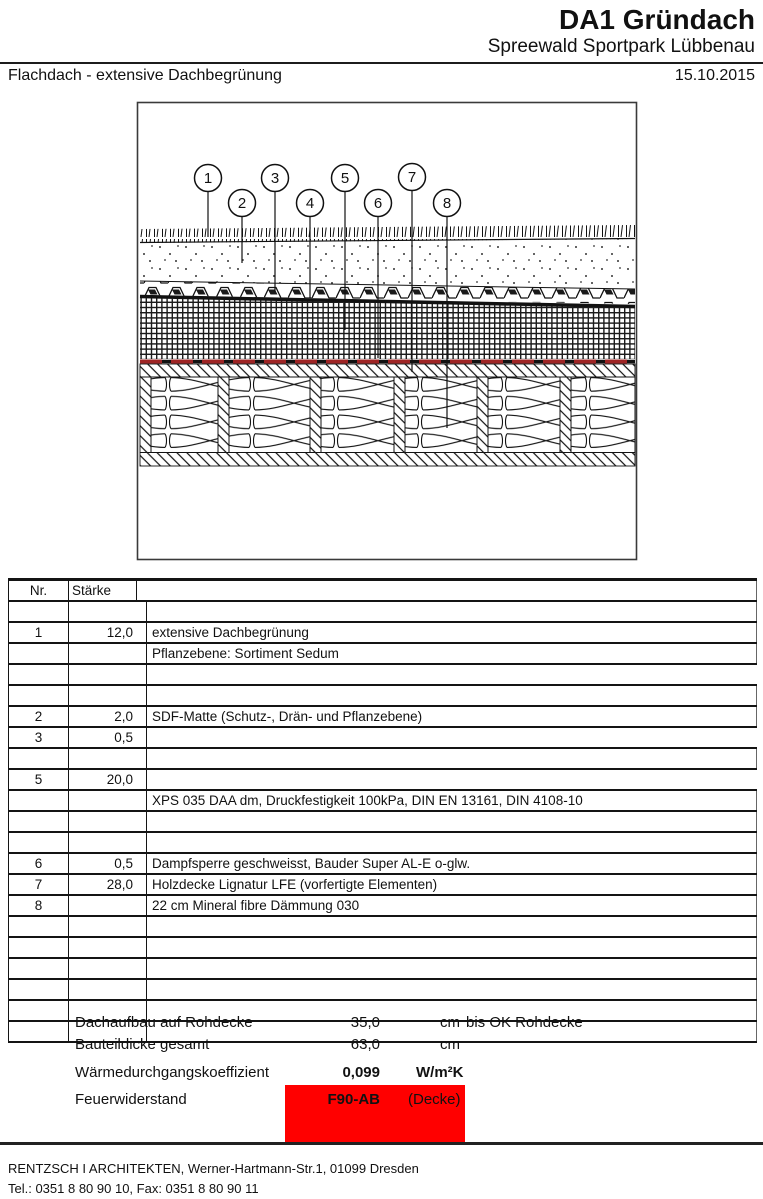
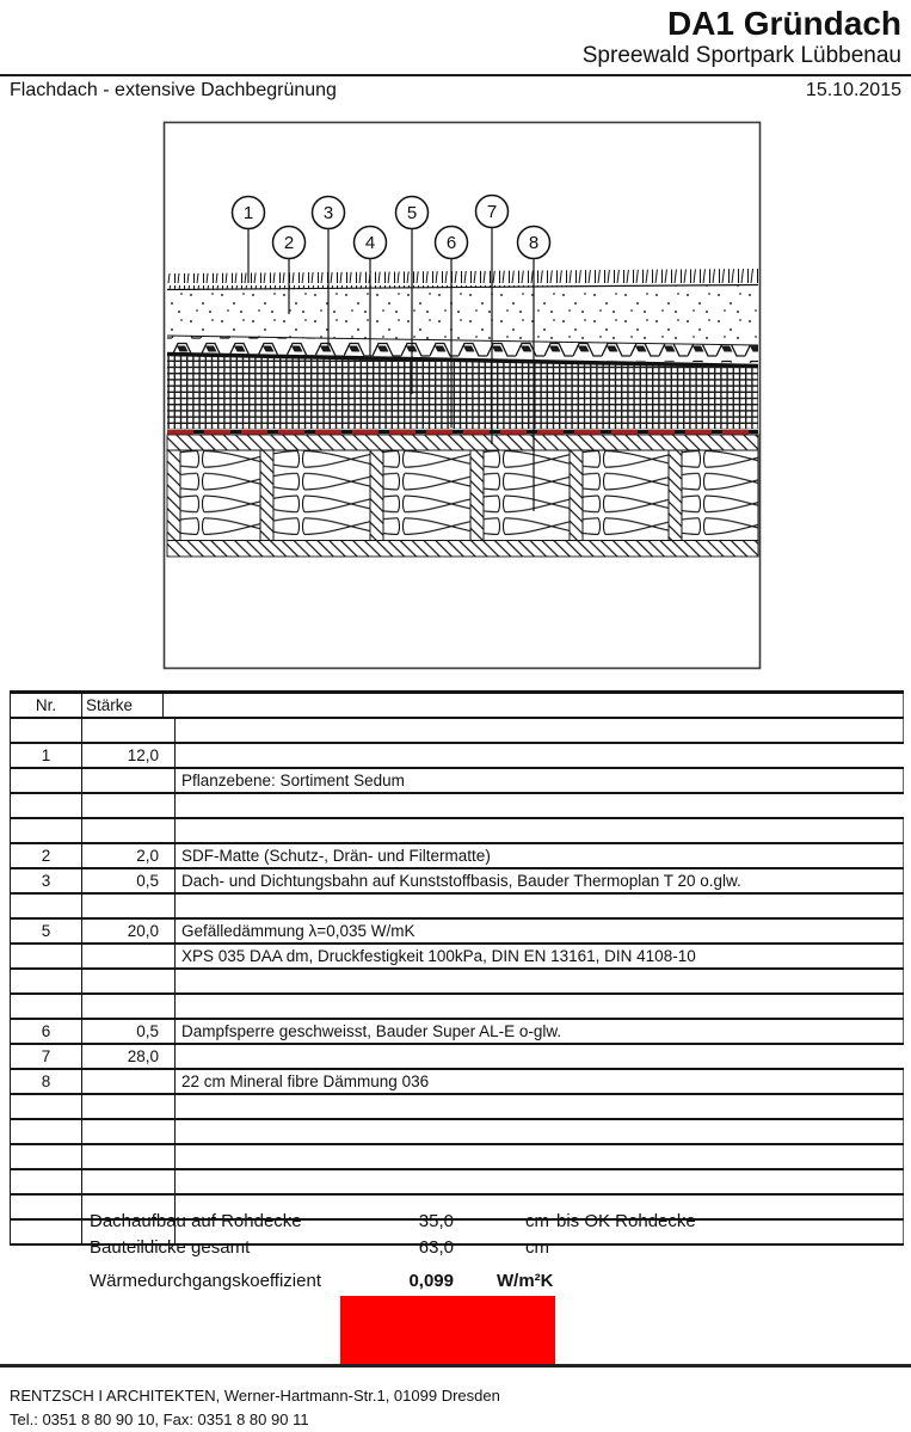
  DA1 Gründach
  Spreewald Sportpark Lübbenau
  Flachdach - extensive Dachbegrünung
  15.10.2015
  1
  2
  3
  4
  5
  6
  7
  8
  Nr.
  Stärke
  1
  12,0
- extensive Dachbegrünung
  Pflanzebene: Sortiment Sedum
  2
  2,0
- SDF-Matte (Schutz-, Drän- und Pflanzebene)
+ SDF-Matte (Schutz-, Drän- und Filtermatte)
  3
  0,5
+ Dach- und Dichtungsbahn auf Kunststoffbasis, Bauder Thermoplan T 20 o.glw.
  5
  20,0
+ Gefälledämmung λ=0,035 W/mK
  XPS 035 DAA dm, Druckfestigkeit 100kPa, DIN EN 13161, DIN 4108-10
  6
  0,5
  Dampfsperre geschweisst, Bauder Super AL-E o-glw.
  7
  28,0
- Holzdecke Lignatur LFE (vorfertigte Elementen)
  8
- 22 cm Mineral fibre Dämmung 030
+ 22 cm Mineral fibre Dämmung 036
  Dachaufbau auf Rohdecke
  35,0
  cm
  bis OK Rohdecke
  Bauteildicke gesamt
  63,0
  cm
  Wärmedurchgangskoeffizient
  0,099
  W/m²K
- Feuerwiderstand
- F90-AB
- (Decke)
  RENTZSCH I ARCHITEKTEN, Werner-Hartmann-Str.1, 01099 Dresden
  Tel.: 0351 8 80 90 10, Fax: 0351 8 80 90 11
